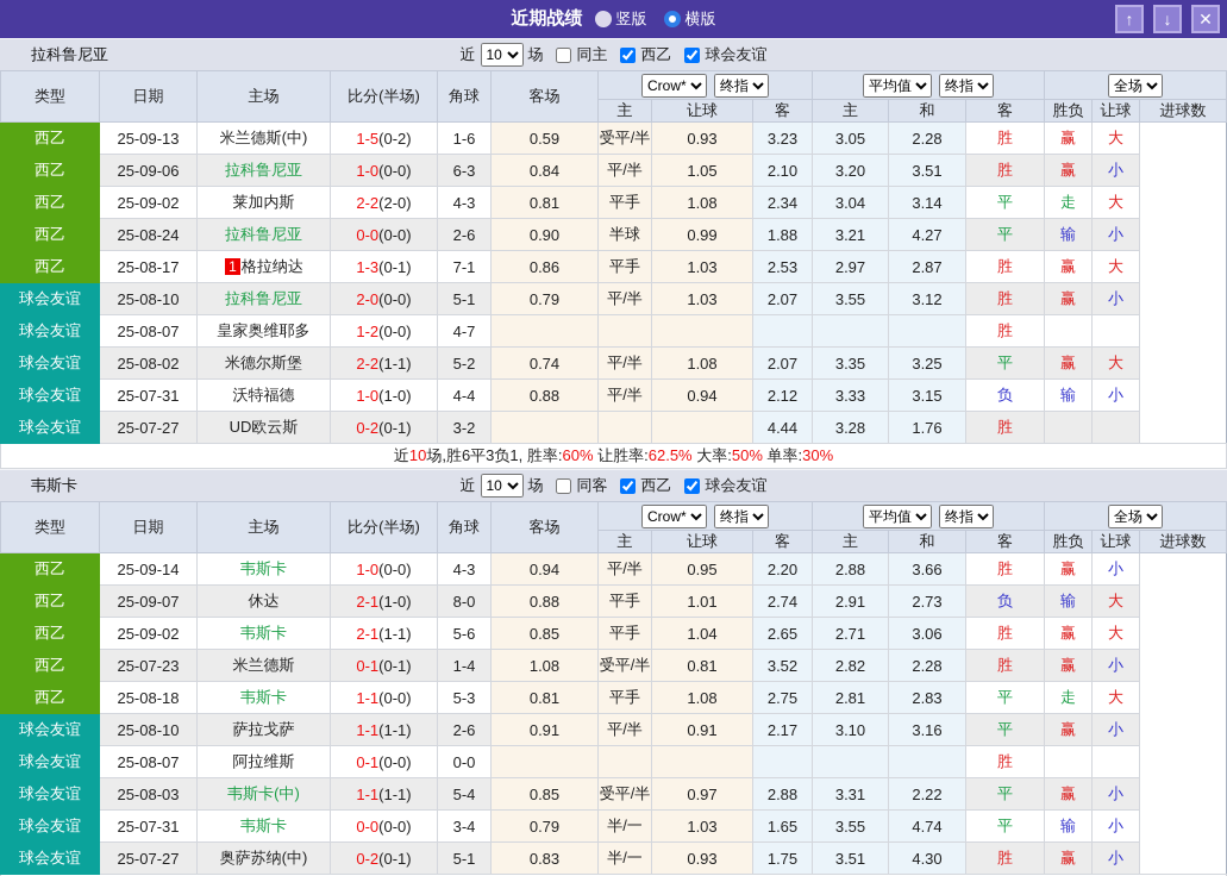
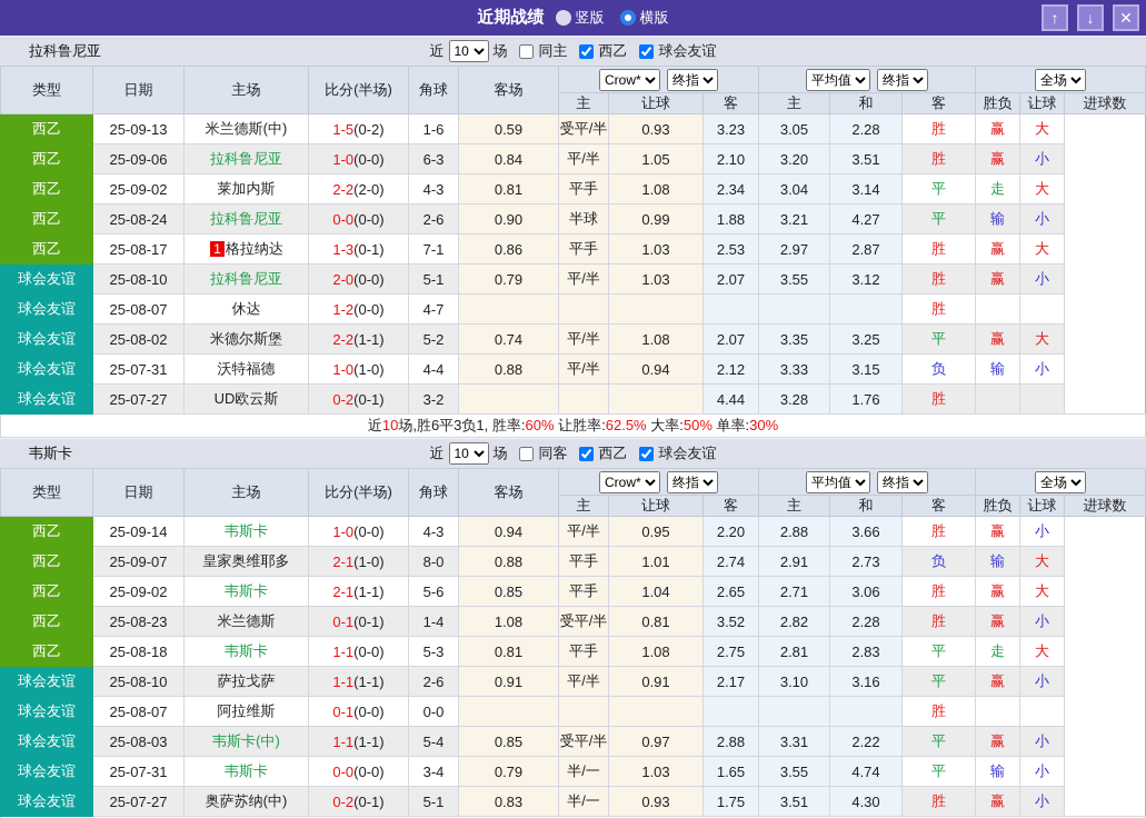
  近期战绩
  竖版
  横版
  ↑
  ↓
  ✕
  拉科鲁尼亚
  近
  10
  场
  同主
  西乙
  球会友谊
  类型	日期	主场	比分(半场)	角球	客场	Crow* 终指	平均值 终指	全场
  主	让球	客	主	和	客	胜负	让球	进球数
  西乙	25-09-13	米兰德斯(中)	1-5(0-2)	1-6	0.59	受平/半	0.93	3.23	3.05	2.28	胜	赢	大
  西乙	25-09-06	拉科鲁尼亚	1-0(0-0)	6-3	0.84	平/半	1.05	2.10	3.20	3.51	胜	赢	小
  西乙	25-09-02	莱加内斯	2-2(2-0)	4-3	0.81	平手	1.08	2.34	3.04	3.14	平	走	大
  西乙	25-08-24	拉科鲁尼亚	0-0(0-0)	2-6	0.90	半球	0.99	1.88	3.21	4.27	平	输	小
  西乙	25-08-17	1 格拉纳达	1-3(0-1)	7-1	0.86	平手	1.03	2.53	2.97	2.87	胜	赢	大
  球会友谊	25-08-10	拉科鲁尼亚	2-0(0-0)	5-1	0.79	平/半	1.03	2.07	3.55	3.12	胜	赢	小
- 球会友谊	25-08-07	皇家奥维耶多	1-2(0-0)	4-7							胜
+ 球会友谊	25-08-07	休达	1-2(0-0)	4-7							胜
  球会友谊	25-08-02	米德尔斯堡	2-2(1-1)	5-2	0.74	平/半	1.08	2.07	3.35	3.25	平	赢	大
  球会友谊	25-07-31	沃特福德	1-0(1-0)	4-4	0.88	平/半	0.94	2.12	3.33	3.15	负	输	小
  球会友谊	25-07-27	UD欧云斯	0-2(0-1)	3-2				4.44	3.28	1.76	胜
  近10场,胜6平3负1, 胜率:60% 让胜率:62.5% 大率:50% 单率:30%
  韦斯卡
  近
  10
  场
  同客
  西乙
  球会友谊
  类型	日期	主场	比分(半场)	角球	客场	Crow* 终指	平均值 终指	全场
  主	让球	客	主	和	客	胜负	让球	进球数
  西乙	25-09-14	韦斯卡	1-0(0-0)	4-3	0.94	平/半	0.95	2.20	2.88	3.66	胜	赢	小
- 西乙	25-09-07	休达	2-1(1-0)	8-0	0.88	平手	1.01	2.74	2.91	2.73	负	输	大
+ 西乙	25-09-07	皇家奥维耶多	2-1(1-0)	8-0	0.88	平手	1.01	2.74	2.91	2.73	负	输	大
  西乙	25-09-02	韦斯卡	2-1(1-1)	5-6	0.85	平手	1.04	2.65	2.71	3.06	胜	赢	大
- 西乙	25-07-23	米兰德斯	0-1(0-1)	1-4	1.08	受平/半	0.81	3.52	2.82	2.28	胜	赢	小
+ 西乙	25-08-23	米兰德斯	0-1(0-1)	1-4	1.08	受平/半	0.81	3.52	2.82	2.28	胜	赢	小
  西乙	25-08-18	韦斯卡	1-1(0-0)	5-3	0.81	平手	1.08	2.75	2.81	2.83	平	走	大
  球会友谊	25-08-10	萨拉戈萨	1-1(1-1)	2-6	0.91	平/半	0.91	2.17	3.10	3.16	平	赢	小
  球会友谊	25-08-07	阿拉维斯	0-1(0-0)	0-0							胜
  球会友谊	25-08-03	韦斯卡(中)	1-1(1-1)	5-4	0.85	受平/半	0.97	2.88	3.31	2.22	平	赢	小
  球会友谊	25-07-31	韦斯卡	0-0(0-0)	3-4	0.79	半/一	1.03	1.65	3.55	4.74	平	输	小
  球会友谊	25-07-27	奥萨苏纳(中)	0-2(0-1)	5-1	0.83	半/一	0.93	1.75	3.51	4.30	胜	赢	小
